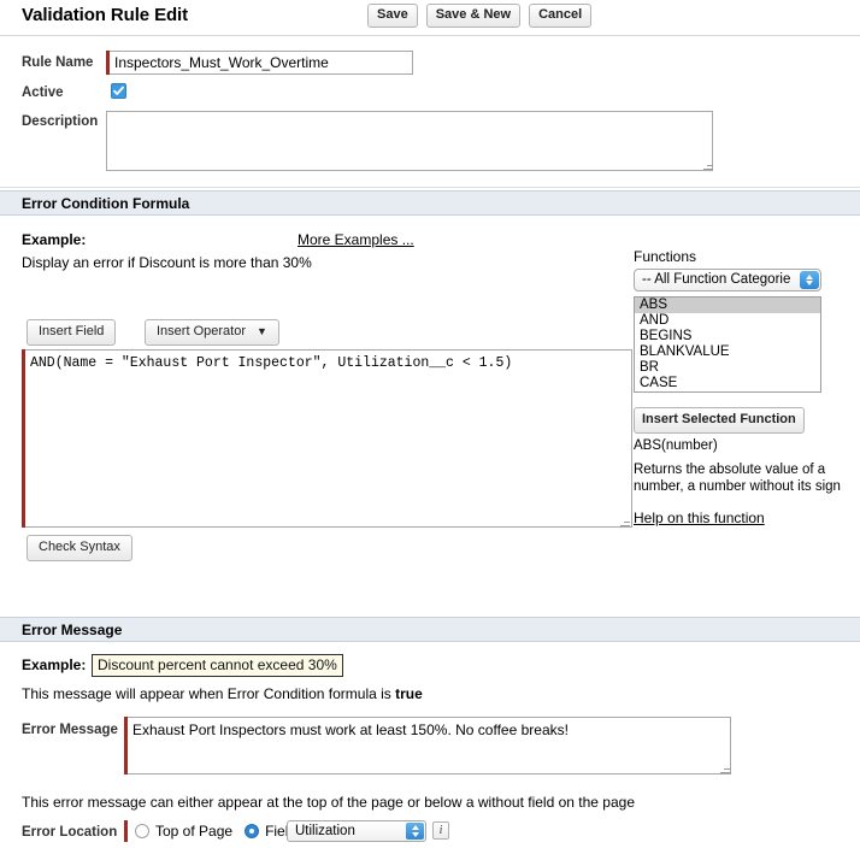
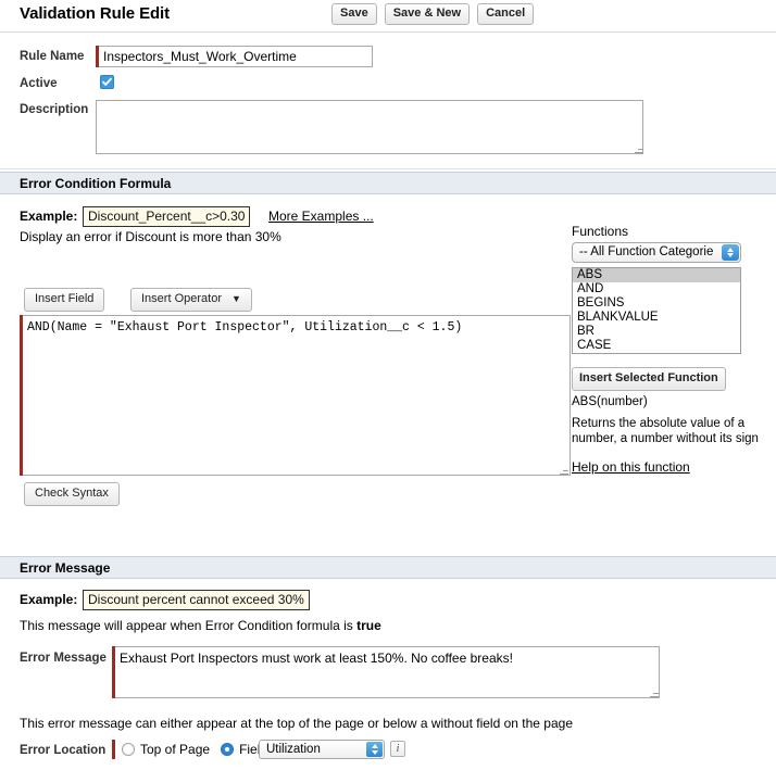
  Validation Rule Edit
  Save
  Save & New
  Cancel
  Rule Name
  Inspectors_Must_Work_Overtime
  Active
  Description
  Error Condition Formula
  Example:
+ Discount_Percent__c>0.30
  More Examples ...
  Display an error if Discount is more than 30%
  Insert Field
  Insert Operator ▼
  AND(Name = "Exhaust Port Inspector", Utilization__c < 1.5)
  Check Syntax
  Functions
  -- All Function Categorie
  ABS
  AND
  BEGINS
  BLANKVALUE
  BR
  CASE
  Insert Selected Function
  ABS(number)
  Returns the absolute value of a number, a number without its sign
  Help on this function
  Error Message
  Example:
  Discount percent cannot exceed 30%
  This message will appear when Error Condition formula is true
  Error Message
  Exhaust Port Inspectors must work at least 150%. No coffee breaks!
  This error message can either appear at the top of the page or below a without field on the page
  Error Location
  Top of Page
  Utilization
  i
